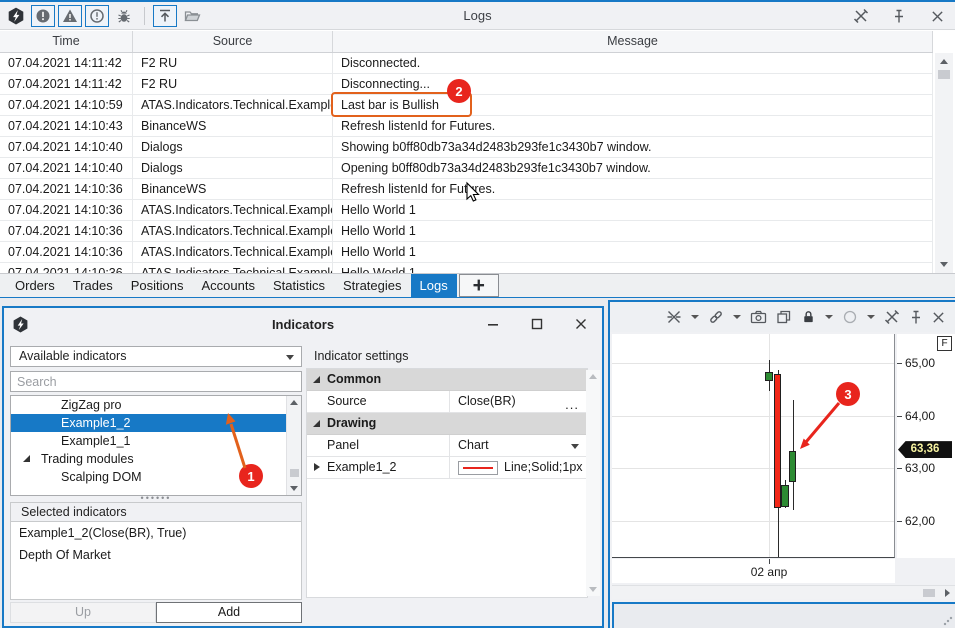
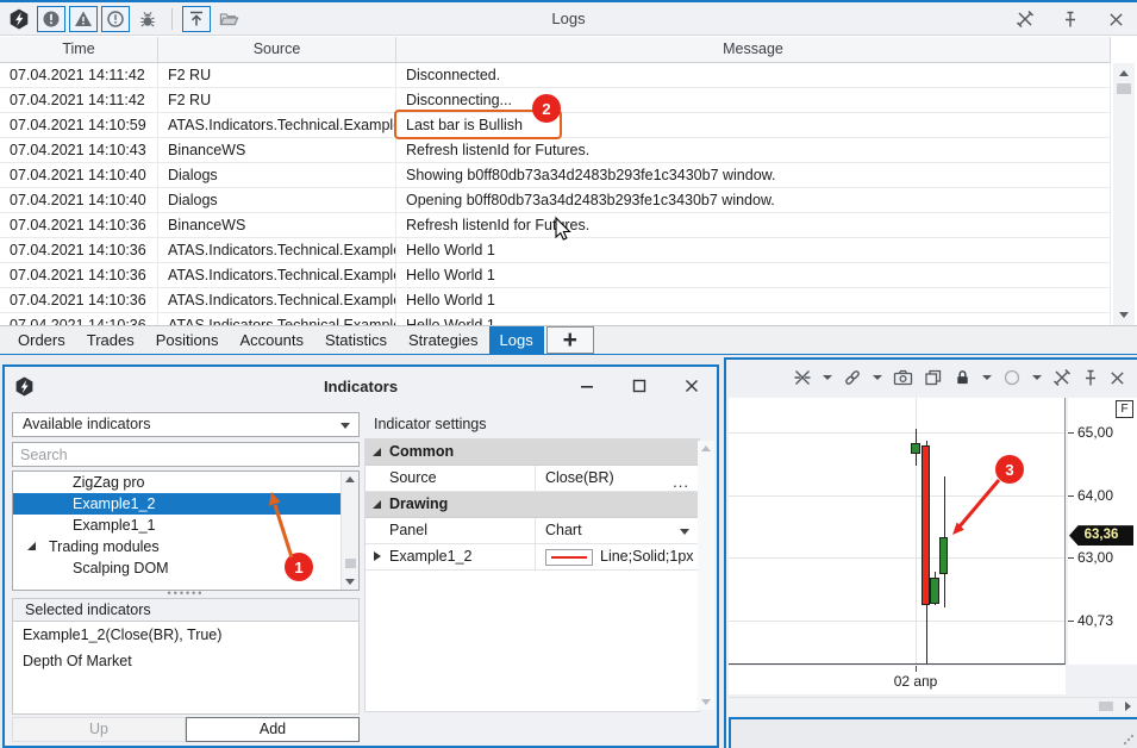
  Logs
  Time
  Source
  Message
  07.04.2021 14:11:42
  F2 RU
  Disconnected.
  07.04.2021 14:11:42
  F2 RU
  Disconnecting...
  07.04.2021 14:10:59
  ATAS.Indicators.Technical.Exampl
  Last bar is Bullish
  07.04.2021 14:10:43
  BinanceWS
  Refresh listenId for Futures.
  07.04.2021 14:10:40
  Dialogs
  Showing b0ff80db73a34d2483b293fe1c3430b7 window.
  07.04.2021 14:10:40
  Dialogs
  Opening b0ff80db73a34d2483b293fe1c3430b7 window.
  07.04.2021 14:10:36
  BinanceWS
  Refresh listenId for Futres.
  07.04.2021 14:10:36
  ATAS.Indicators.Technical.Exampl
  Hello World 1
  07.04.2021 14:10:36
  ATAS.Indicators.Technical.Exampl
  Hello World 1
  07.04.2021 14:10:36
  ATAS.Indicators.Technical.Exampl
  Hello World 1
  Orders
  Trades
  Positions
  Accounts
  Statistics
  Strategies
  Logs
  +
  2
  Indicators
  Available indicators
  Search
  ZigZag pro
  Example1_2
  Example1_1
  Trading modules
  Scalping DOM
  ••••••
  Selected indicators
  Example1_2(Close(BR), True)
  Depth Of Market
  Up
  Add
  Indicator settings
  Common
  Source
  Close(BR)
  ...
  Drawing
  Panel
  Chart
  Example1_2
  Line;Solid;1px
  1
  65,00
  64,00
  63,00
- 62,00
+ 40,73
  63,36
  F
  02 апр
  3
